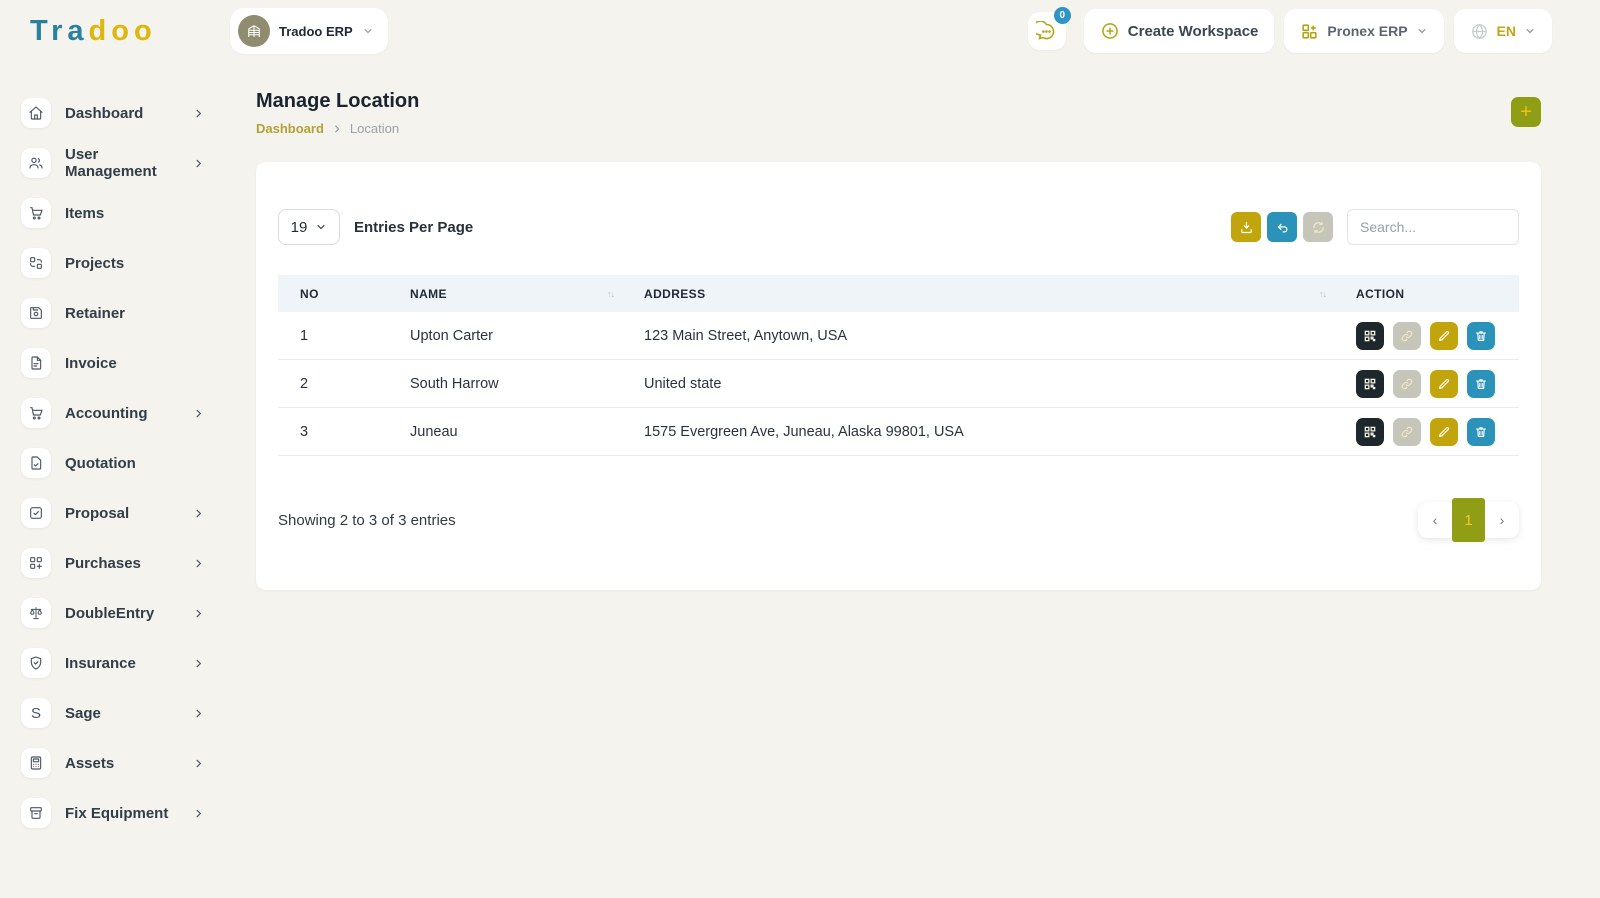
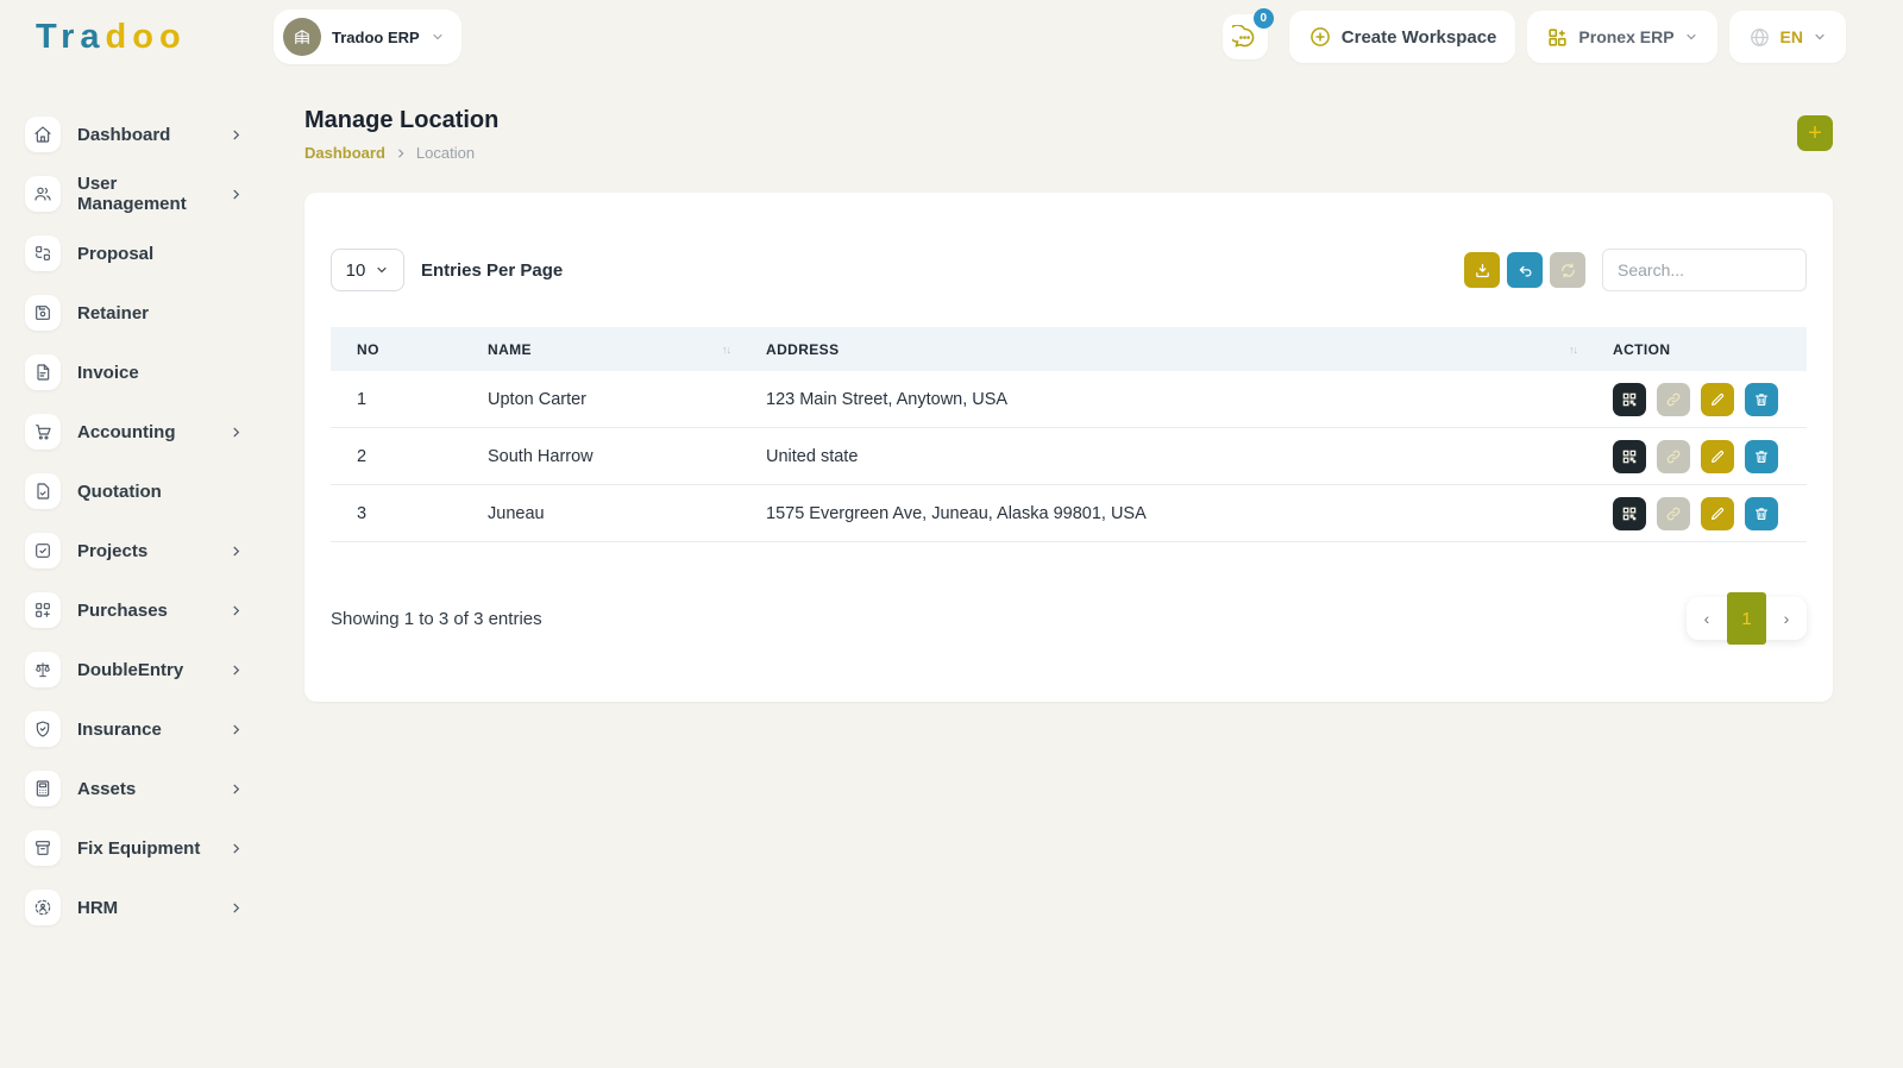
  Tradoo
  Tradoo ERP
  0
  Create Workspace
  Pronex ERP
  EN
  Dashboard
  User Management
- Items
- Projects
+ Proposal
  Retainer
  Invoice
  Accounting
  Quotation
- Proposal
+ Projects
  Purchases
  DoubleEntry
  Insurance
- S
- Sage
  Assets
  Fix Equipment
+ HRM
  Manage Location
  Dashboard
  Location
  +
- 19
+ 10
  Entries Per Page
  Search...
  NO
  NAME
  ↑↓
  ADDRESS
  ↑↓
  ACTION
  1
  Upton Carter
  123 Main Street, Anytown, USA
  2
  South Harrow
  United state
  3
  Juneau
  1575 Evergreen Ave, Juneau, Alaska 99801, USA
- Showing 2 to 3 of 3 entries
+ Showing 1 to 3 of 3 entries
  ‹
  1
  ›
